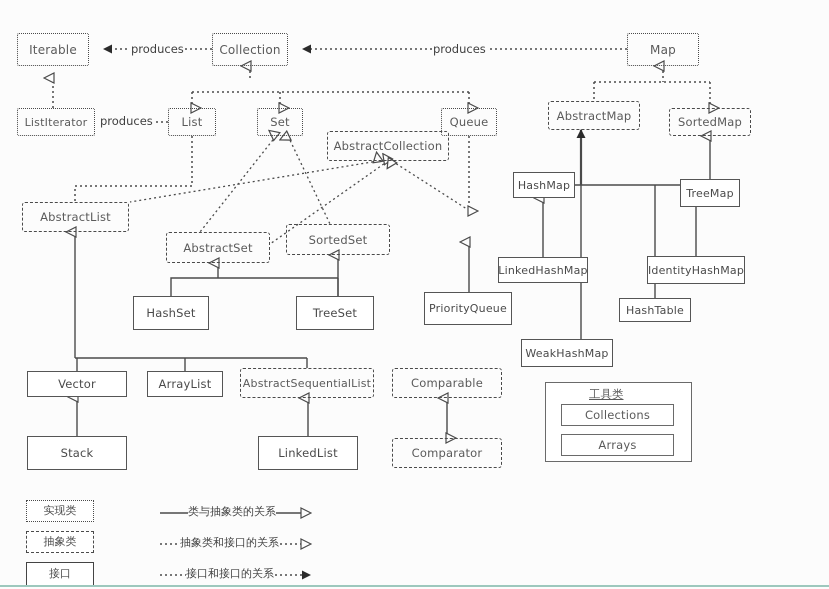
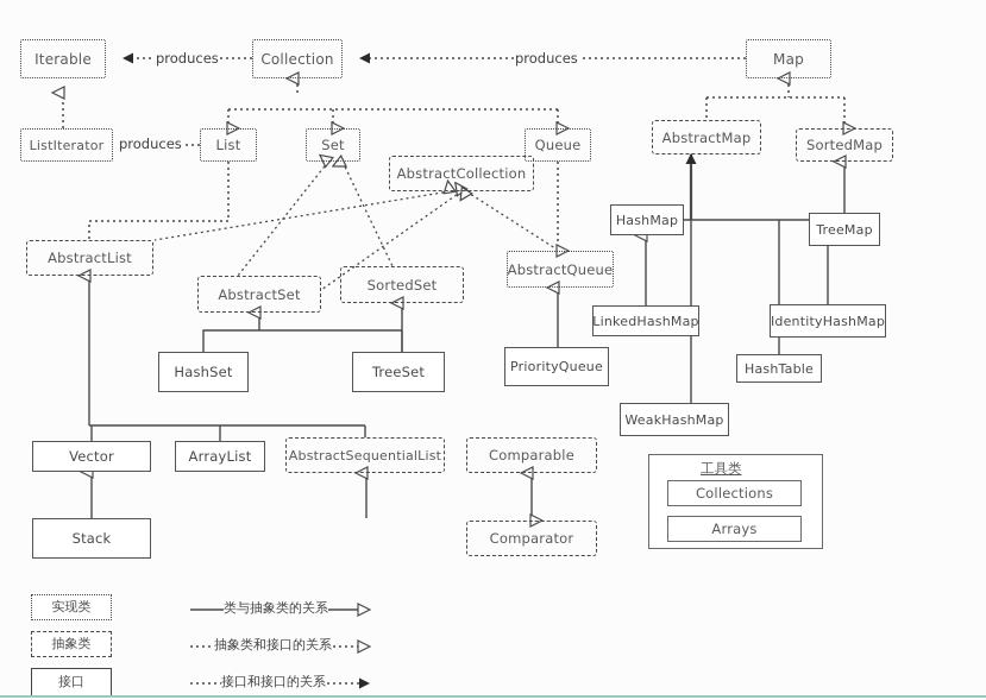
  Iterable
  Collection
  Map
  ListIterator
  List
  Set
  Queue
  AbstractMap
  SortedMap
  AbstractCollection
  HashMap
  TreeMap
  AbstractList
+ AbstractQueue
  AbstractSet
  SortedSet
  LinkedHashMap
  IdentityHashMap
  HashSet
  TreeSet
  PriorityQueue
  HashTable
  WeakHashMap
  Vector
  ArrayList
  AbstractSequentialList
  Comparable
  Stack
- LinkedList
  Comparator
  工具类
  Collections
  Arrays
  produces
  produces
  produces
  实现类
  抽象类
  接口
  类与抽象类的关系
  抽象类和接口的关系
  接口和接口的关系
